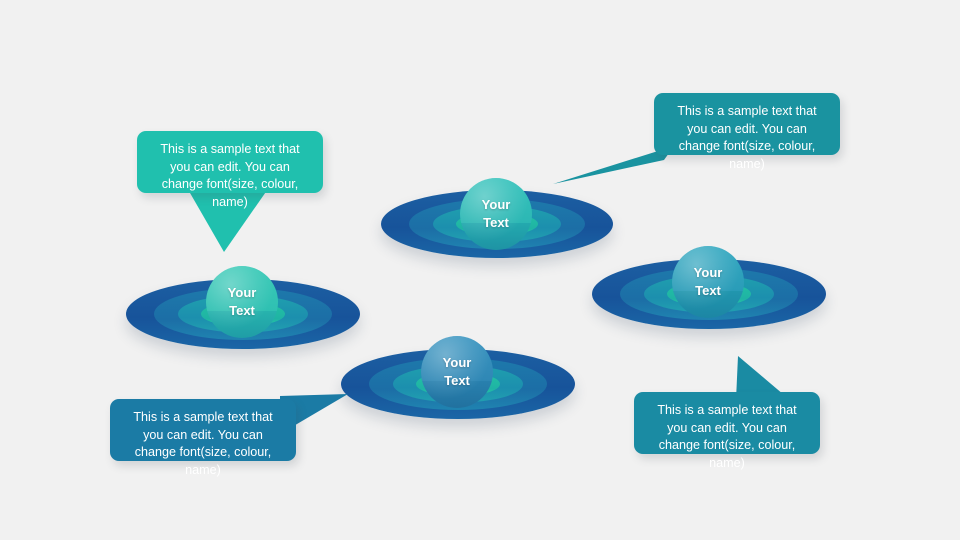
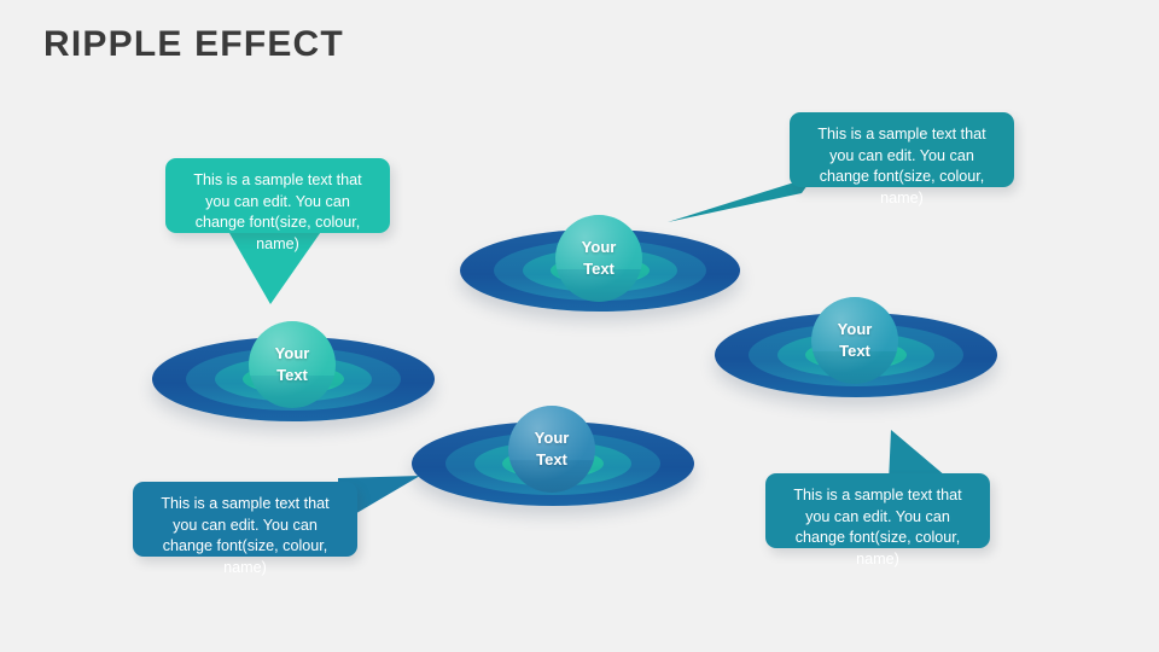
+ RIPPLE EFFECT
  Your
  Text
  Your
  Text
  Your
  Text
  Your
  Text
  This is a sample text that you can edit. You can change font(size, colour, name)
  This is a sample text that you can edit. You can change font(size, colour, name)
  This is a sample text that you can edit. You can change font(size, colour, name)
  This is a sample text that you can edit. You can change font(size, colour, name)
